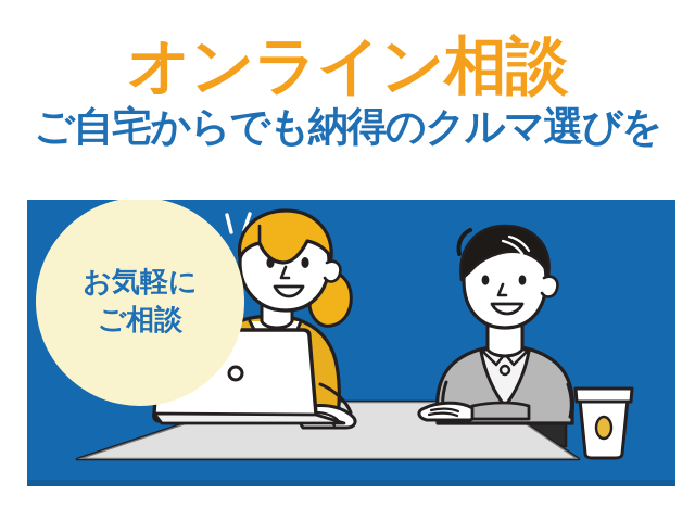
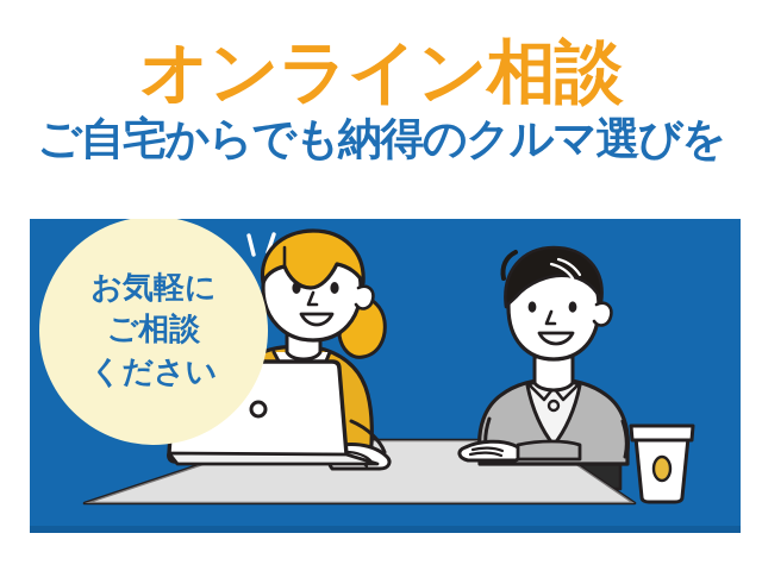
  オンライン相談
  ご自宅からでも納得のクルマ選びを
  お気軽に
  ご相談
+ ください
